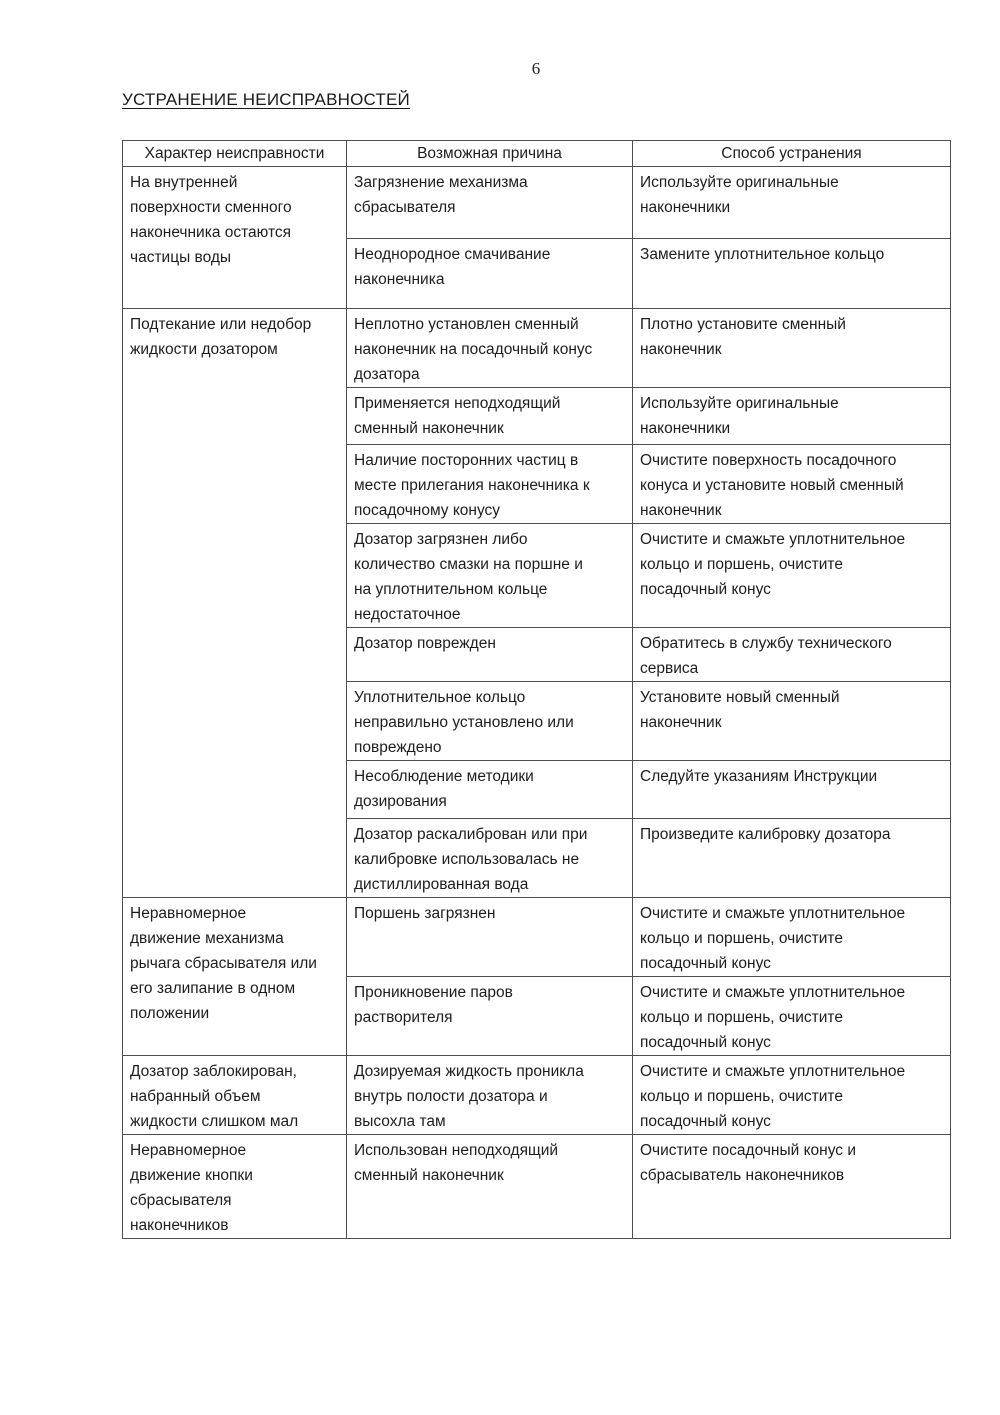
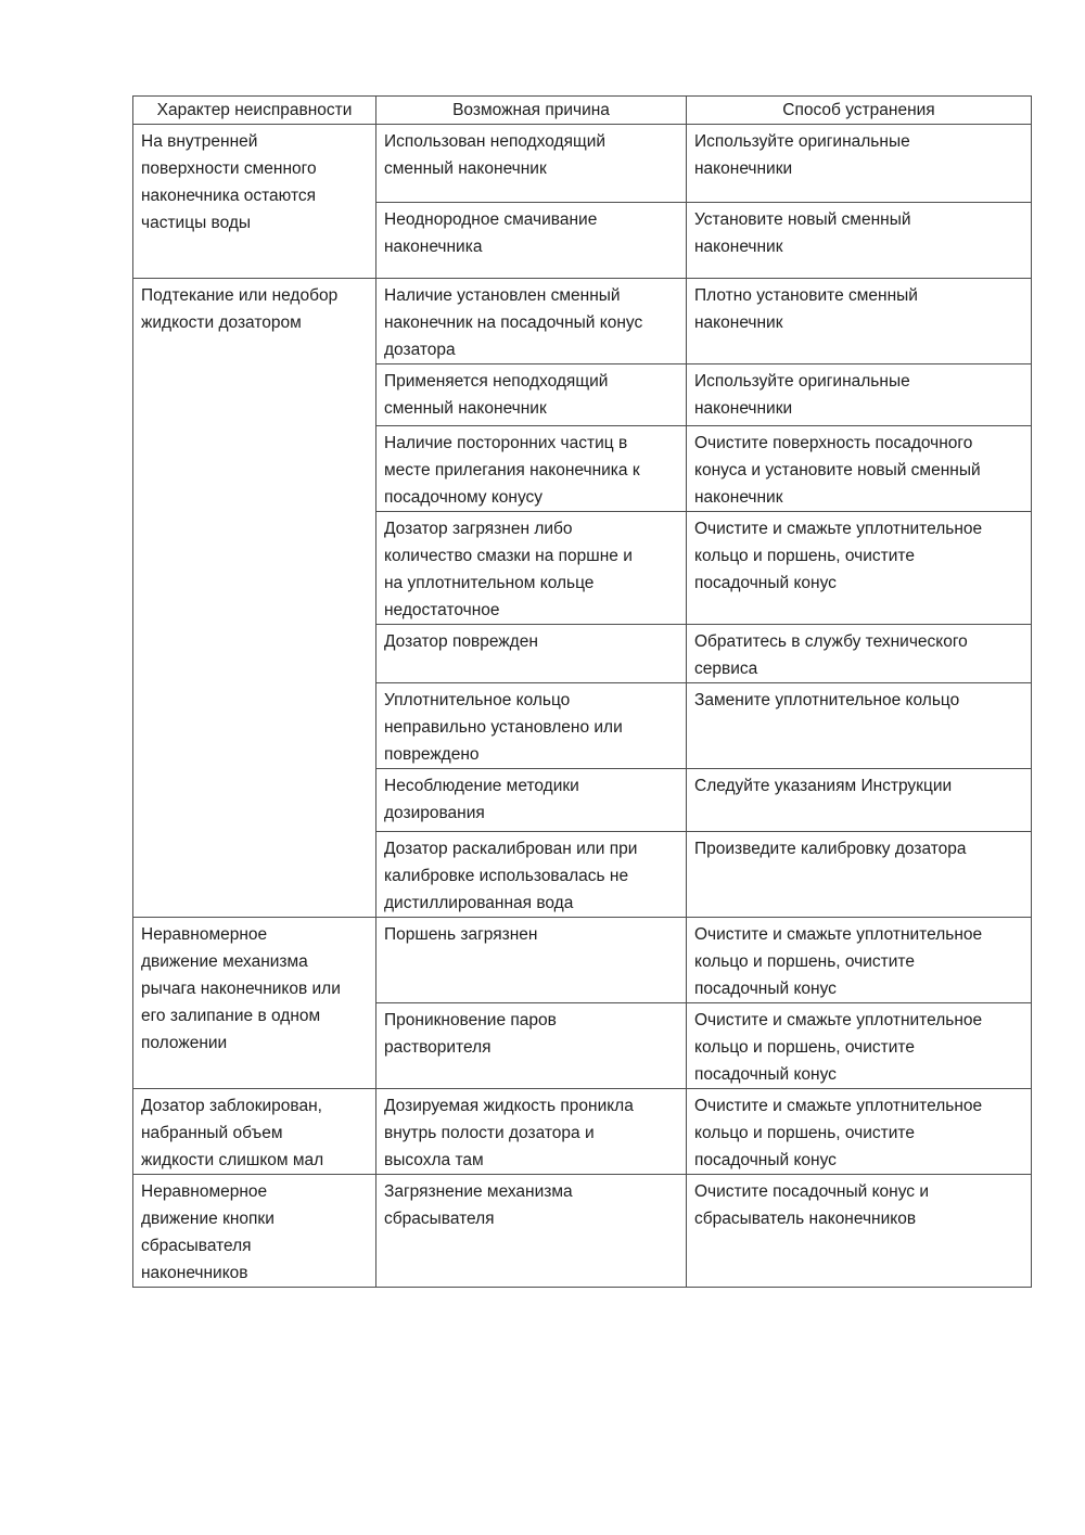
- 6
- УСТРАНЕНИЕ НЕИСПРАВНОСТЕЙ
  Характер неисправности	Возможная причина	Способ устранения
- На внутренней поверхности сменного наконечника остаются частицы воды	Загрязнение механизма сбрасывателя	Используйте оригинальные наконечники
+ На внутренней поверхности сменного наконечника остаются частицы воды	Использован неподходящий сменный наконечник	Используйте оригинальные наконечники
- Неоднородное смачивание наконечника	Замените уплотнительное кольцо
+ Неоднородное смачивание наконечника	Установите новый сменный наконечник
- Подтекание или недобор жидкости дозатором	Неплотно установлен сменный наконечник на посадочный конус дозатора	Плотно установите сменный наконечник
+ Подтекание или недобор жидкости дозатором	Наличие установлен сменный наконечник на посадочный конус дозатора	Плотно установите сменный наконечник
  Применяется неподходящий сменный наконечник	Используйте оригинальные наконечники
  Наличие посторонних частиц в месте прилегания наконечника к посадочному конусу	Очистите поверхность посадочного конуса и установите новый сменный наконечник
  Дозатор загрязнен либо количество смазки на поршне и на уплотнительном кольце недостаточное	Очистите и смажьте уплотнительное кольцо и поршень, очистите посадочный конус
  Дозатор поврежден	Обратитесь в службу технического сервиса
- Уплотнительное кольцо неправильно установлено или повреждено	Установите новый сменный наконечник
+ Уплотнительное кольцо неправильно установлено или повреждено	Замените уплотнительное кольцо
  Несоблюдение методики дозирования	Следуйте указаниям Инструкции
  Дозатор раскалиброван или при калибровке использовалась не дистиллированная вода	Произведите калибровку дозатора
- Неравномерное движение механизма рычага сбрасывателя или его залипание в одном положении	Поршень загрязнен	Очистите и смажьте уплотнительное кольцо и поршень, очистите посадочный конус
+ Неравномерное движение механизма рычага наконечников или его залипание в одном положении	Поршень загрязнен	Очистите и смажьте уплотнительное кольцо и поршень, очистите посадочный конус
  Проникновение паров растворителя	Очистите и смажьте уплотнительное кольцо и поршень, очистите посадочный конус
  Дозатор заблокирован, набранный объем жидкости слишком мал	Дозируемая жидкость проникла внутрь полости дозатора и высохла там	Очистите и смажьте уплотнительное кольцо и поршень, очистите посадочный конус
- Неравномерное движение кнопки сбрасывателя наконечников	Использован неподходящий сменный наконечник	Очистите посадочный конус и сбрасыватель наконечников
+ Неравномерное движение кнопки сбрасывателя наконечников	Загрязнение механизма сбрасывателя	Очистите посадочный конус и сбрасыватель наконечников
